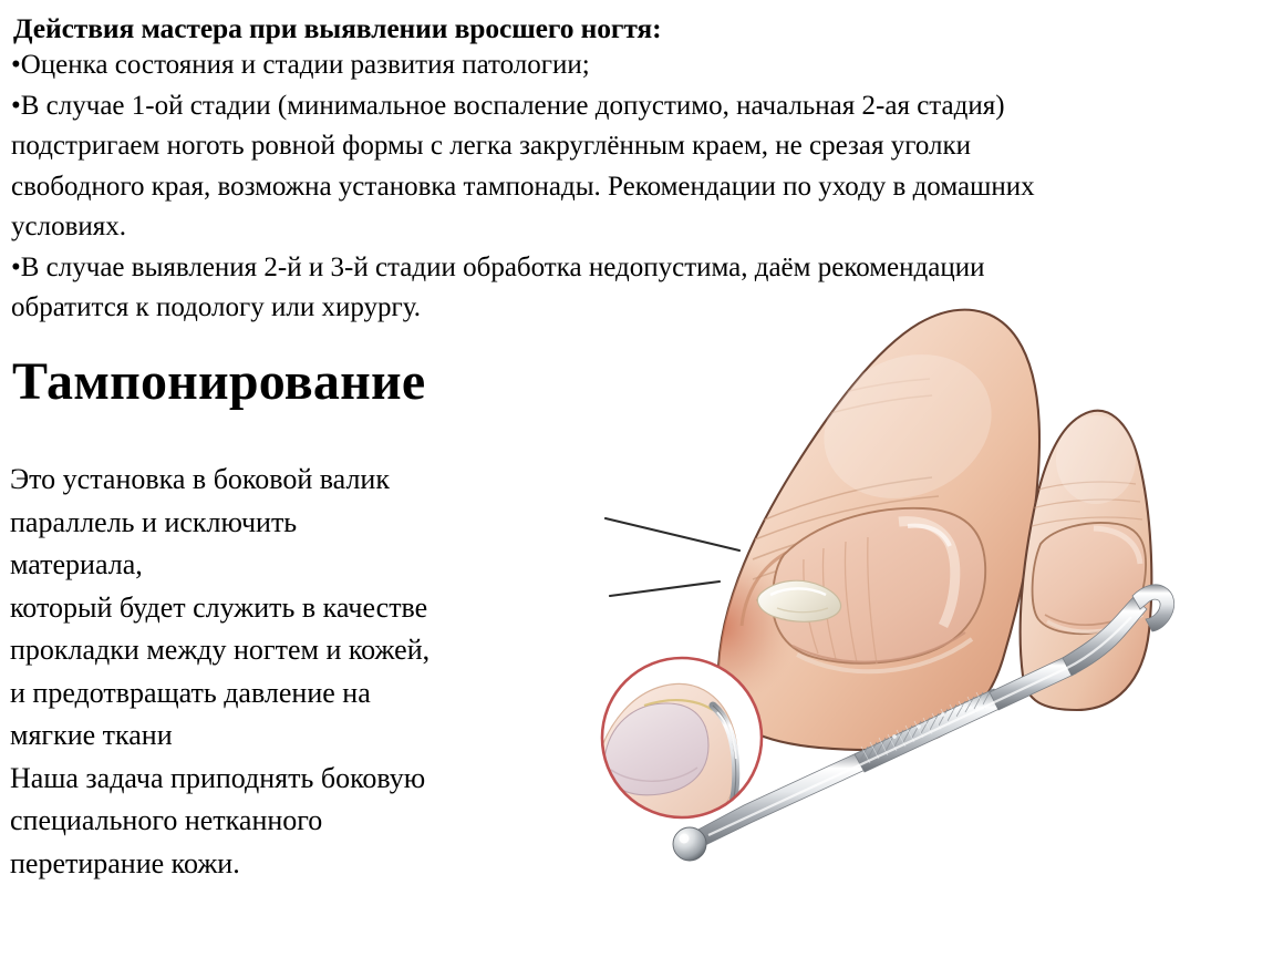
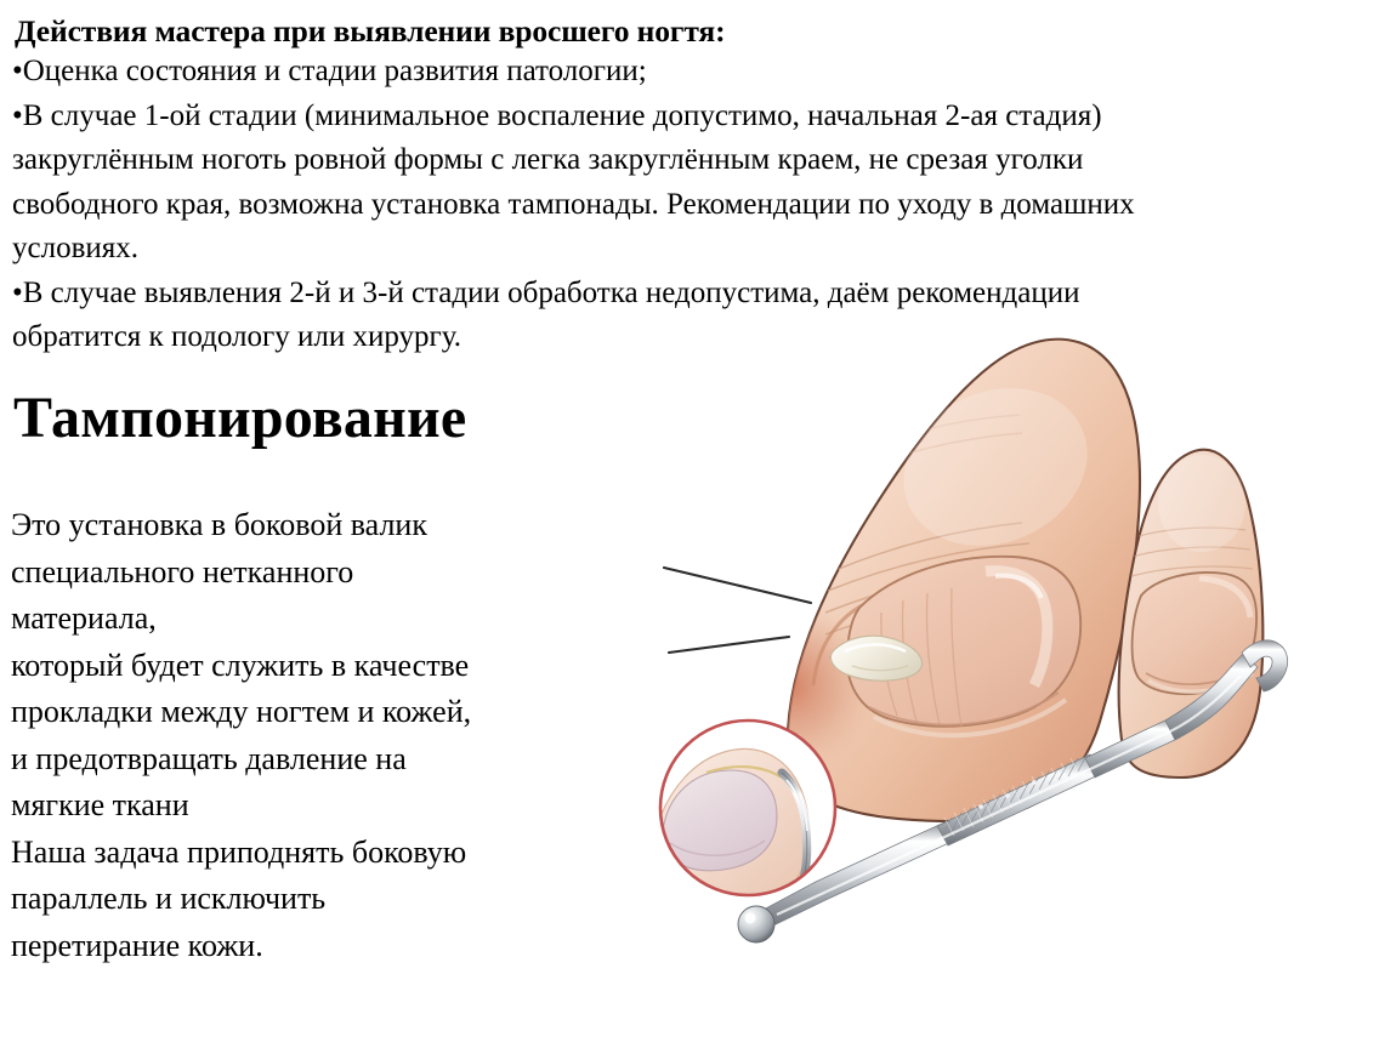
  Действия мастера при выявлении вросшего ногтя:
  •Оценка состояния и стадии развития патологии;
  •В случае 1-ой стадии (минимальное воспаление допустимо, начальная 2-ая стадия)
- подстригаем ноготь ровной формы с легка закруглённым краем, не срезая уголки
+ закруглённым ноготь ровной формы с легка закруглённым краем, не срезая уголки
  свободного края, возможна установка тампонады. Рекомендации по уходу в домашних
  условиях.
  •В случае выявления 2-й и 3-й стадии обработка недопустима, даём рекомендации
  обратится к подологу или хирургу.
  Тампонирование
  Это установка в боковой валик
- параллель и исключить
+ специального нетканного
  материала,
  который будет служить в качестве
  прокладки между ногтем и кожей,
  и предотвращать давление на
  мягкие ткани
  Наша задача приподнять боковую
- специального нетканного
+ параллель и исключить
  перетирание кожи.
